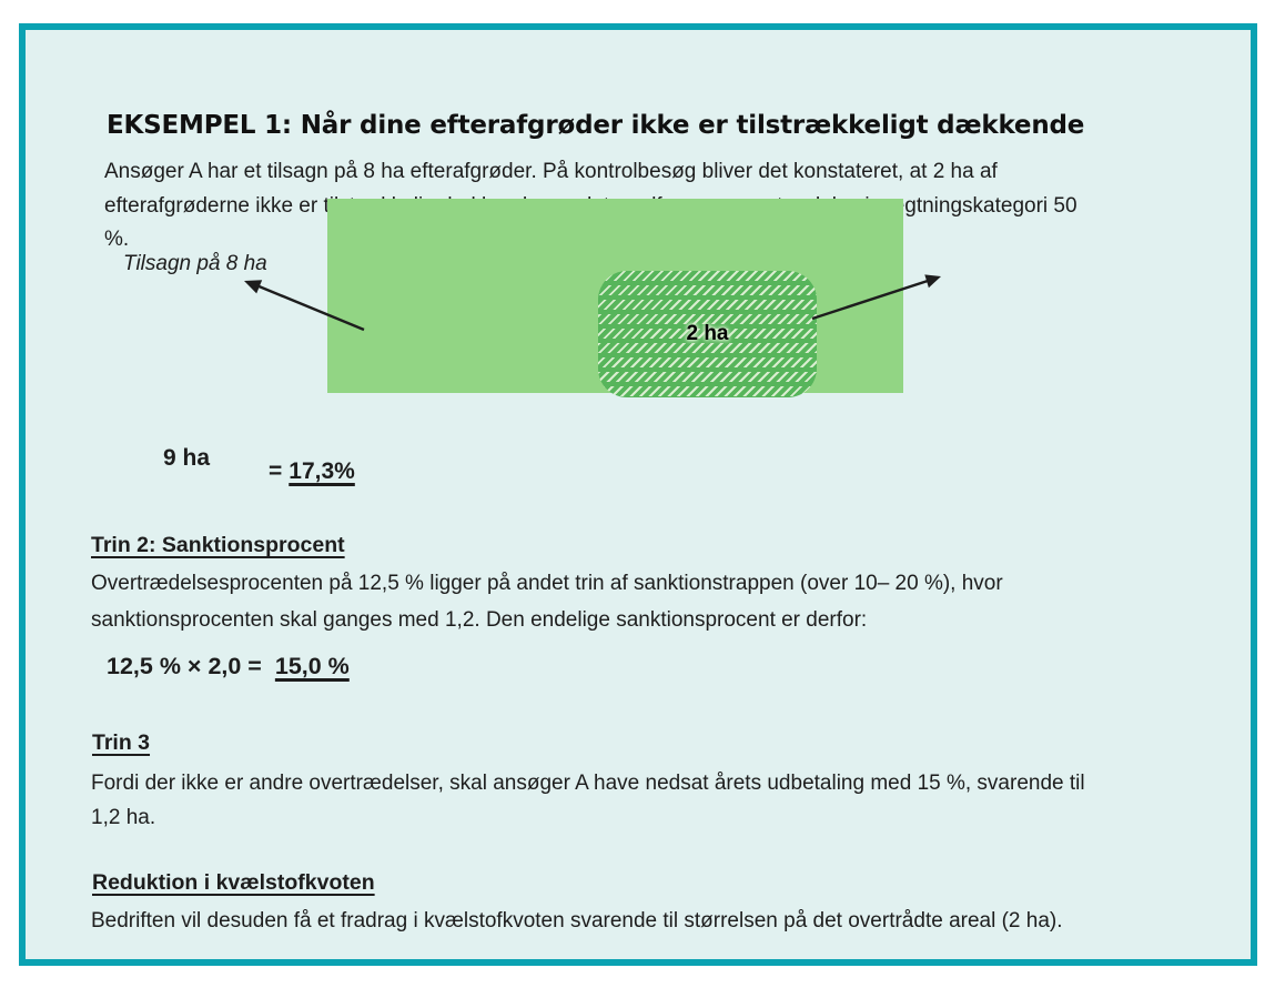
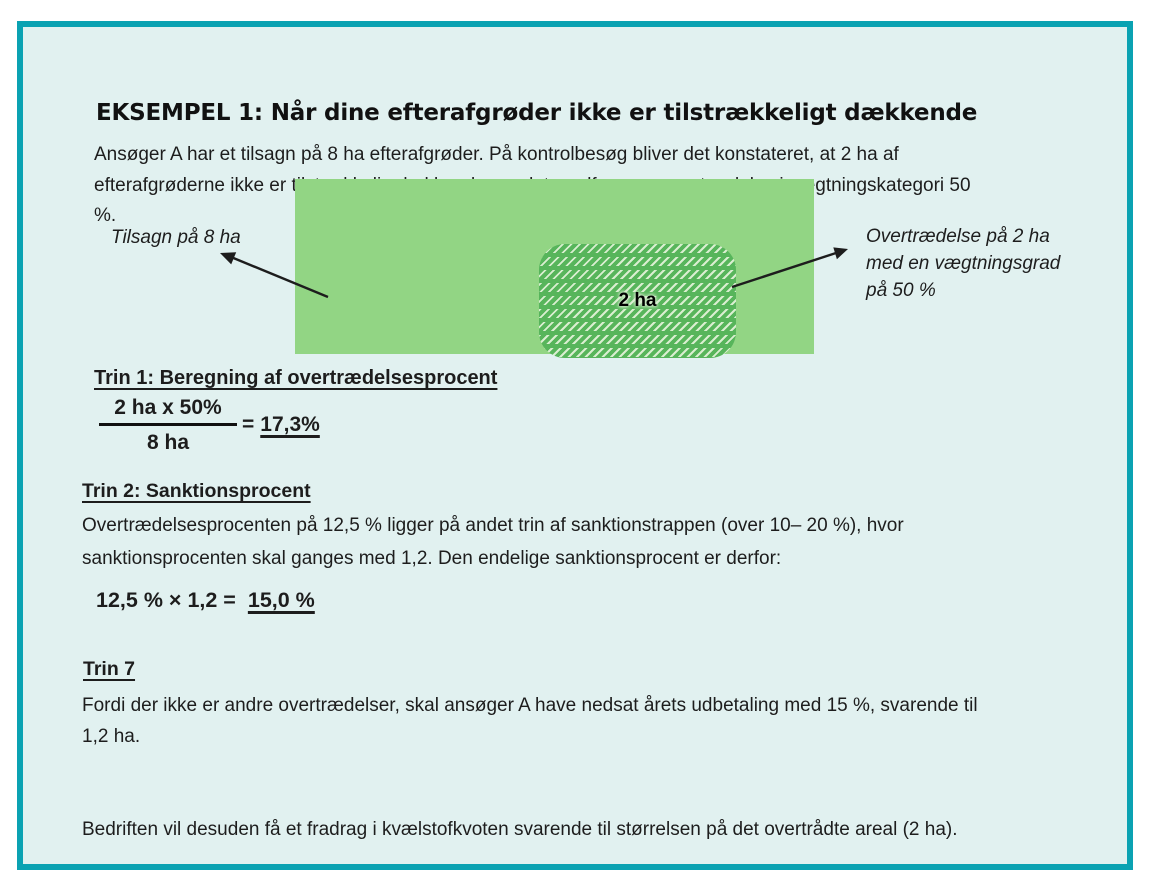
  EKSEMPEL 1: Når dine efterafgrøder ikke er tilstrækkeligt dækkende
  Ansøger A har et tilsagn på 8 ha efterafgrøder. På kontrolbesøg bliver det konstateret, at 2 ha af
  %.
  2 ha
  Tilsagn på 8 ha
+ Overtrædelse på 2 ha
+ med en vægtningsgrad
+ på 50 %
+ Trin 1: Beregning af overtrædelsesprocent
+ 2 ha x 50%
- 9 ha
+ 8 ha
  = 17,3%
  Trin 2: Sanktionsprocent
  Overtrædelsesprocenten på 12,5 % ligger på andet trin af sanktionstrappen (over 10– 20 %), hvor
  sanktionsprocenten skal ganges med 1,2. Den endelige sanktionsprocent er derfor:
- 12,5 % × 2,0 = 15,0 %
+ 12,5 % × 1,2 = 15,0 %
- Trin 3
+ Trin 7
  Fordi der ikke er andre overtrædelser, skal ansøger A have nedsat årets udbetaling med 15 %, svarende til
  1,2 ha.
- Reduktion i kvælstofkvoten
  Bedriften vil desuden få et fradrag i kvælstofkvoten svarende til størrelsen på det overtrådte areal (2 ha).
